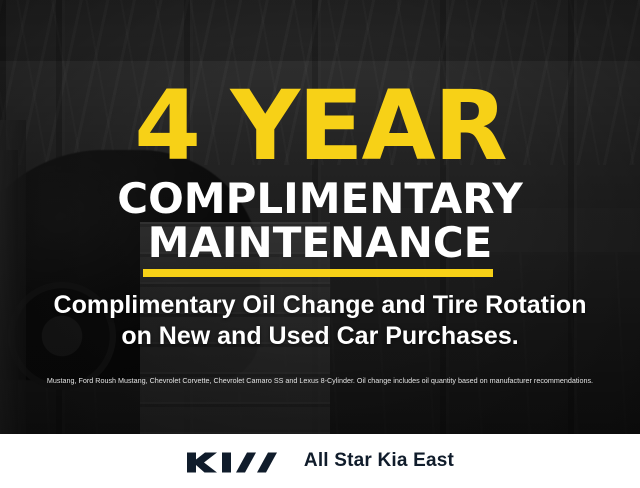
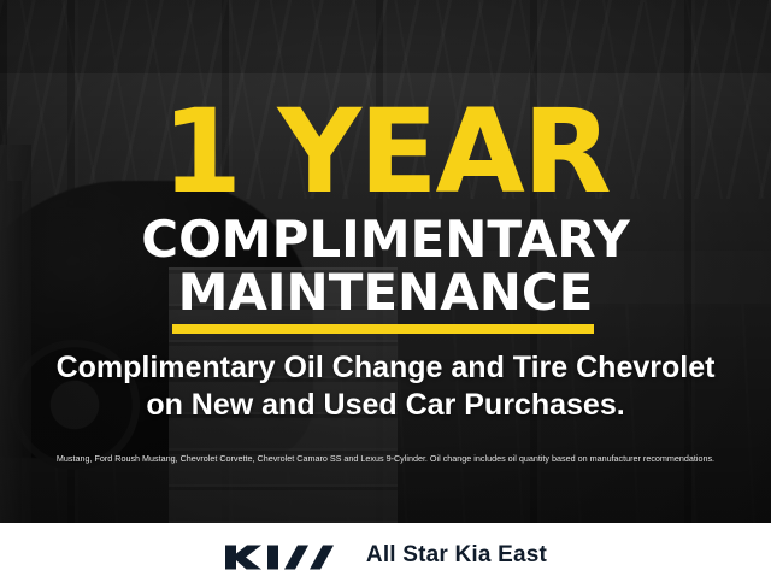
- 4 YEAR
+ 1 YEAR
  COMPLIMENTARY
  MAINTENANCE
- Complimentary Oil Change and Tire Rotation
+ Complimentary Oil Change and Tire Chevrolet
  on New and Used Car Purchases.
- Mustang, Ford Roush Mustang, Chevrolet Corvette, Chevrolet Camaro SS and Lexus 8-Cylinder. Oil change includes oil quantity based on manufacturer recommendations.
+ Mustang, Ford Roush Mustang, Chevrolet Corvette, Chevrolet Camaro SS and Lexus 9-Cylinder. Oil change includes oil quantity based on manufacturer recommendations.
  All Star Kia East
